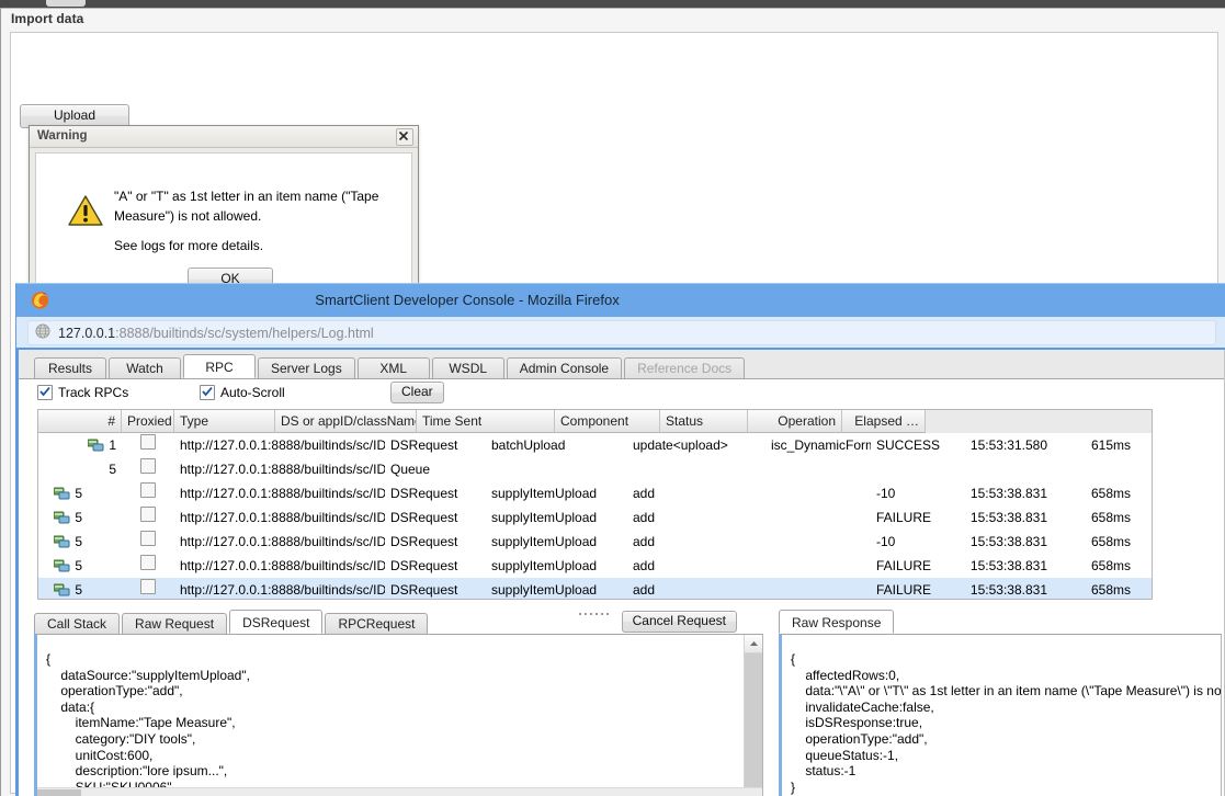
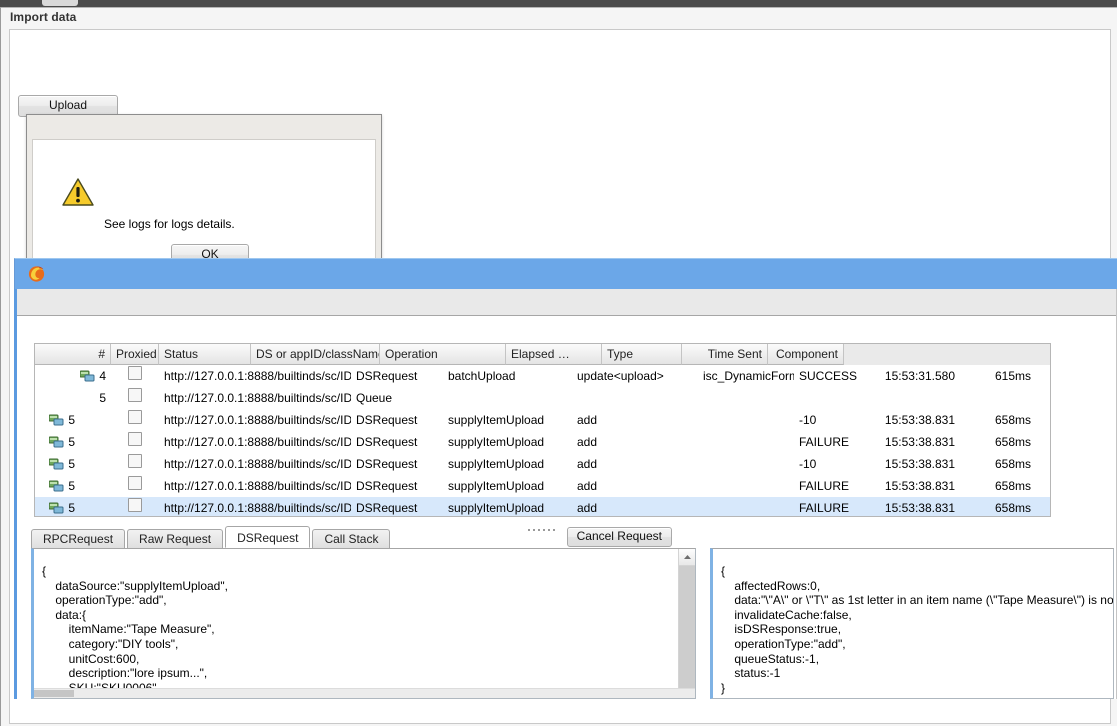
  Import data
  Upload
- Warning
- "A" or "T" as 1st letter in an item name ("Tape Measure") is not allowed.
- See logs for more details.
+ See logs for logs details.
  OK
- SmartClient Developer Console - Mozilla Firefox
- 127.0.0.1:8888/builtinds/sc/system/helpers/Log.html
- Results
- Watch
- RPC
- Server Logs
- XML
- WSDL
- Admin Console
- Reference Docs
- Track RPCs
- Auto-Scroll
- Clear
  #
  Proxied
- Type
+ Status
  DS or appID/classNam
- Time Sent
+ Operation
- Component
+ Elapsed …
- Status
+ Type
- Operation
+ Time Sent
- Elapsed …
+ Component
- 1
+ 4
  http://127.0.0.1:8888/builtinds/sc/ID
  DSRequest
  batchUpload
  update<upload>
  isc_DynamicFor
  SUCCESS
  15:53:31.580
  615ms
  5
  http://127.0.0.1:8888/builtinds/sc/ID
  Queue
  5
  http://127.0.0.1:8888/builtinds/sc/ID
  DSRequest
  supplyItemUpload
  add
  -10
  15:53:38.831
  658ms
  5
  http://127.0.0.1:8888/builtinds/sc/ID
  DSRequest
  supplyItemUpload
  add
  FAILURE
  15:53:38.831
  658ms
  5
  http://127.0.0.1:8888/builtinds/sc/ID
  DSRequest
  supplyItemUpload
  add
  -10
  15:53:38.831
  658ms
  5
  http://127.0.0.1:8888/builtinds/sc/ID
  DSRequest
  supplyItemUpload
  add
  FAILURE
  15:53:38.831
  658ms
  5
  http://127.0.0.1:8888/builtinds/sc/ID
  DSRequest
  supplyItemUpload
  add
  FAILURE
  15:53:38.831
  658ms
- Call Stack
+ RPCRequest
  Raw Request
  DSRequest
- RPCRequest
+ Call Stack
  Cancel Request
  {
  dataSource:"supplyItemUpload",
  operationType:"add",
  data:{
  itemName:"Tape Measure",
  category:"DIY tools",
  unitCost:600,
  description:"lore ipsum...",
- Raw Response
  {
  affectedRows:0,
  data:"\"A\" or \"T\" as 1st letter in an item name (\"Tape Measure\") is no
  invalidateCache:false,
  isDSResponse:true,
  operationType:"add",
  queueStatus:-1,
  status:-1
  }
